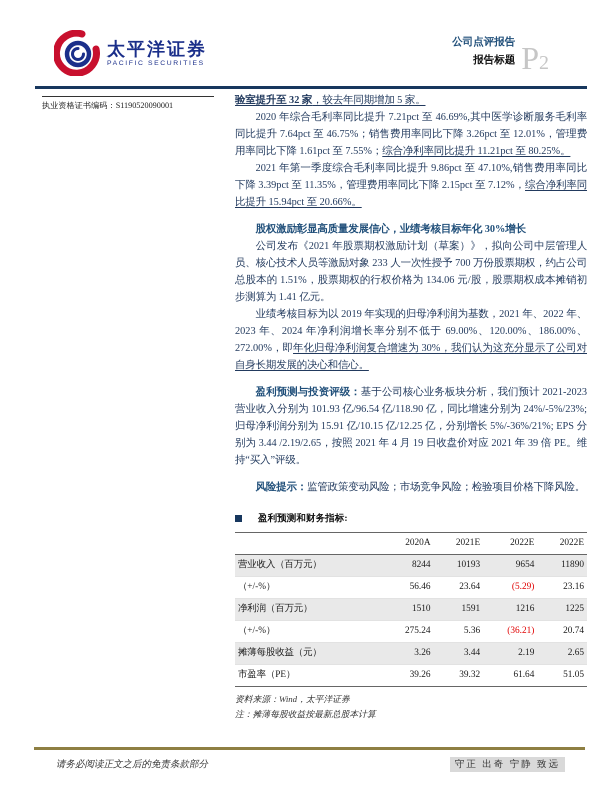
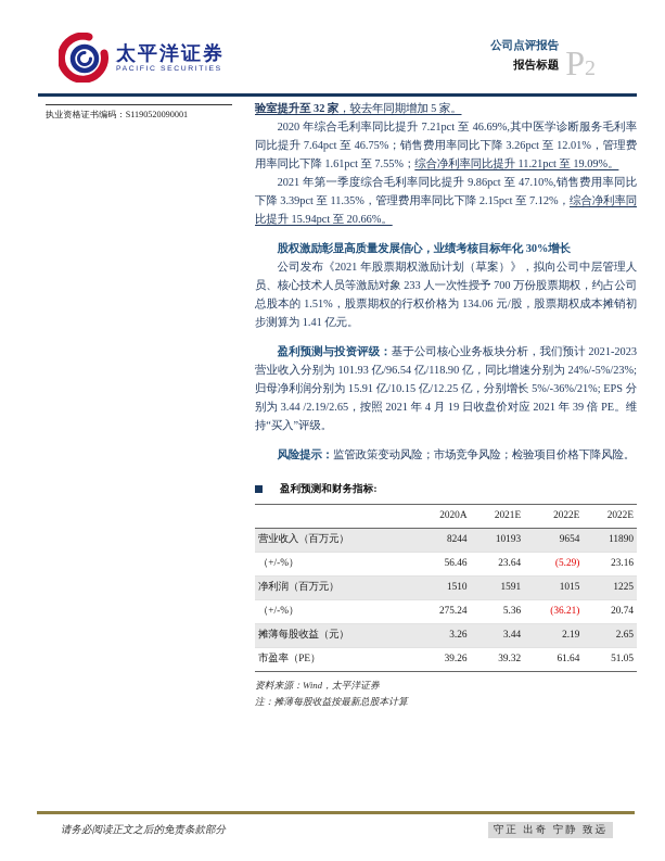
  太平洋证券
  公司点评报告
  报告标题
  P2
  执业资格证书编码：S1190520090001
  验室提升至 32 家，较去年同期增加 5 家。
- 2020 年综合毛利率同比提升 7.21pct 至 46.69%,其中医学诊断服务毛利率同比提升 7.64pct 至 46.75%；销售费用率同比下降 3.26pct 至 12.01%，管理费用率同比下降 1.61pct 至 7.55%；综合净利率同比提升 11.21pct 至 80.25%。
+ 2020 年综合毛利率同比提升 7.21pct 至 46.69%,其中医学诊断服务毛利率同比提升 7.64pct 至 46.75%；销售费用率同比下降 3.26pct 至 12.01%，管理费用率同比下降 1.61pct 至 7.55%；综合净利率同比提升 11.21pct 至 19.09%。
  2021 年第一季度综合毛利率同比提升 9.86pct 至 47.10%,销售费用率同比下降 3.39pct 至 11.35%，管理费用率同比下降 2.15pct 至 7.12%，综合净利率同比提升 15.94pct 至 20.66%。
  股权激励彰显高质量发展信心，业绩考核目标年化 30%增长
  公司发布《2021 年股票期权激励计划（草案）》，拟向公司中层管理人员、核心技术人员等激励对象 233 人一次性授予 700 万份股票期权，约占公司总股本的 1.51%，股票期权的行权价格为 134.06 元/股，股票期权成本摊销初步测算为 1.41 亿元。
- 业绩考核目标为以 2019 年实现的归母净利润为基数，2021 年、2022 年、2023 年、2024 年净利润增长率分别不低于 69.00%、120.00%、186.00%、272.00%，即年化归母净利润复合增速为 30%，我们认为这充分显示了公司对自身长期发展的决心和信心。
  盈利预测与投资评级：基于公司核心业务板块分析，我们预计 2021-2023 营业收入分别为 101.93 亿/96.54 亿/118.90 亿，同比增速分别为 24%/-5%/23%;归母净利润分别为 15.91 亿/10.15 亿/12.25 亿，分别增长 5%/-36%/21%; EPS 分别为 3.44 /2.19/2.65，按照 2021 年 4 月 19 日收盘价对应 2021 年 39 倍 PE。维持“买入”评级。
  风险提示：监管政策变动风险；市场竞争风险；检验项目价格下降风险。
  盈利预测和财务指标:
  	2020A	2021E	2022E	2022E
  营业收入（百万元）	8244	10193	9654	11890
  （+/-%）	56.46	23.64	(5.29)	23.16
- 净利润（百万元）	1510	1591	1216	1225
+ 净利润（百万元）	1510	1591	1015	1225
  （+/-%）	275.24	5.36	(36.21)	20.74
  摊薄每股收益（元）	3.26	3.44	2.19	2.65
  市盈率（PE）	39.26	39.32	61.64	51.05
  资料来源：Wind，太平洋证券
  注：摊薄每股收益按最新总股本计算
  请务必阅读正文之后的免责条款部分
  守正 出奇 宁静 致远
